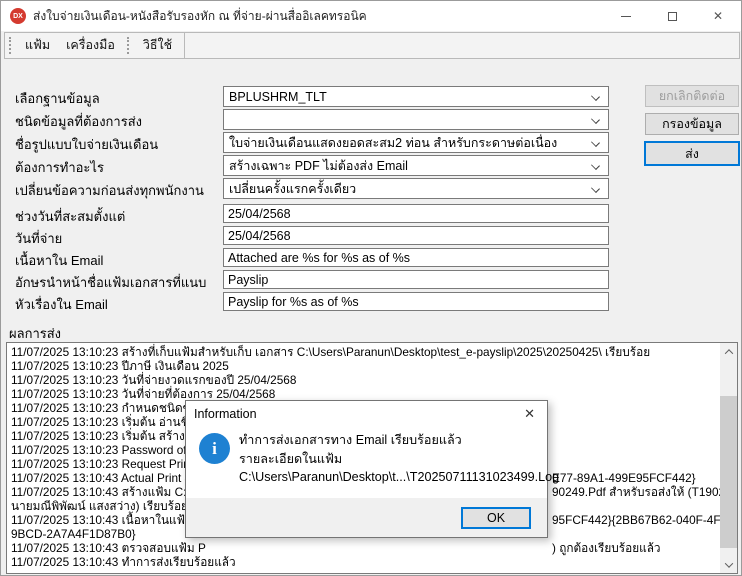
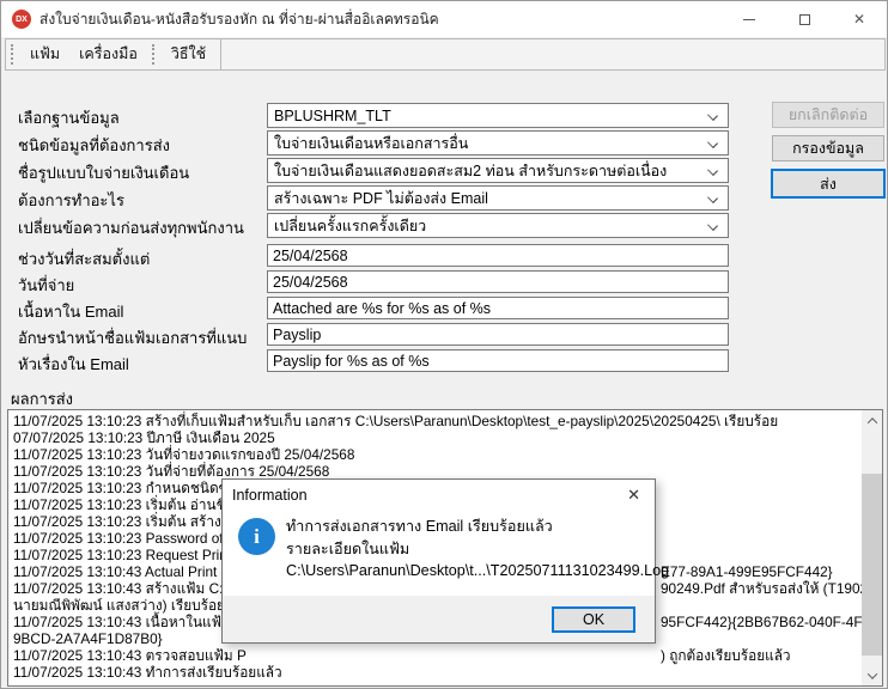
  ส่งใบจ่ายเงินเดือน-หนังสือรับรองหัก ณ ที่จ่าย-ผ่านสื่ออิเลคทรอนิค
  ✕
  แฟ้ม
  เครื่องมือ
  วิธีใช้
  เลือกฐานข้อมูล
  BPLUSHRM_TLT
  ชนิดข้อมูลที่ต้องการส่ง
+ ใบจ่ายเงินเดือนหรือเอกสารอื่น
  ชื่อรูปแบบใบจ่ายเงินเดือน
  ใบจ่ายเงินเดือนแสดงยอดสะสม2 ท่อน สำหรับกระดาษต่อเนื่อง
  ต้องการทำอะไร
  สร้างเฉพาะ PDF ไม่ต้องส่ง Email
  เปลี่ยนข้อความก่อนส่งทุกพนักงาน
  เปลี่ยนครั้งแรกครั้งเดียว
  ช่วงวันที่สะสมตั้งแต่
  25/04/2568
  วันที่จ่าย
  25/04/2568
  เนื้อหาใน Email
  Attached are %s for %s as of %s
  อักษรนำหน้าชื่อแฟ้มเอกสารที่แนบ
  Payslip
  หัวเรื่องใน Email
  Payslip for %s as of %s
  ยกเลิกติดต่อ
  กรองข้อมูล
  ส่ง
  ผลการส่ง
  11/07/2025 13:10:23 สร้างที่เก็บแฟ้มสำหรับเก็บ เอกสาร C:\Users\Paranun\Desktop\test_e-payslip\2025\20250425\ เรียบร้อย
- 11/07/2025 13:10:23 ปีภาษี เงินเดือน 2025
+ 07/07/2025 13:10:23 ปีภาษี เงินเดือน 2025
  11/07/2025 13:10:23 วันที่จ่ายงวดแรกของปี 25/04/2568
  11/07/2025 13:10:23 วันที่จ่ายที่ต้องการ 25/04/2568
  11/07/2025 13:10:23 กำหนดชนิด
  11/07/2025 13:10:23 เริ่มต้น อ่าน
  11/07/2025 13:10:23 เริ่มต้น สร้าง
  11/07/2025 13:10:23 Password o
  11/07/2025 13:10:23 Request Pri
  11/07/2025 13:10:43 Actual Print
  E77-89A1-499E95FCF442}
  11/07/2025 13:10:43 สร้างแฟ้ม C
  90249.Pdf สำหรับรอส่งให้ (T190
  นายมณีพิพัฒน์ แสงสว่าง) เรียบร้อ
  11/07/2025 13:10:43 เนื้อหาในแฟ้
  95FCF442}{2BB67B62-040F-4F
  9BCD-2A7A4F1D87B0}
  11/07/2025 13:10:43 ตรวจสอบแฟ้ม P
  ) ถูกต้องเรียบร้อยแล้ว
  11/07/2025 13:10:43 ทำการส่งเรียบร้อยแล้ว
  Information
  ✕
  i
  ทำการส่งเอกสารทาง Email เรียบร้อยแล้ว
  รายละเอียดในแฟ้ม
  C:\Users\Paranun\Desktop\t...\T20250711131023499.Log
  OK
